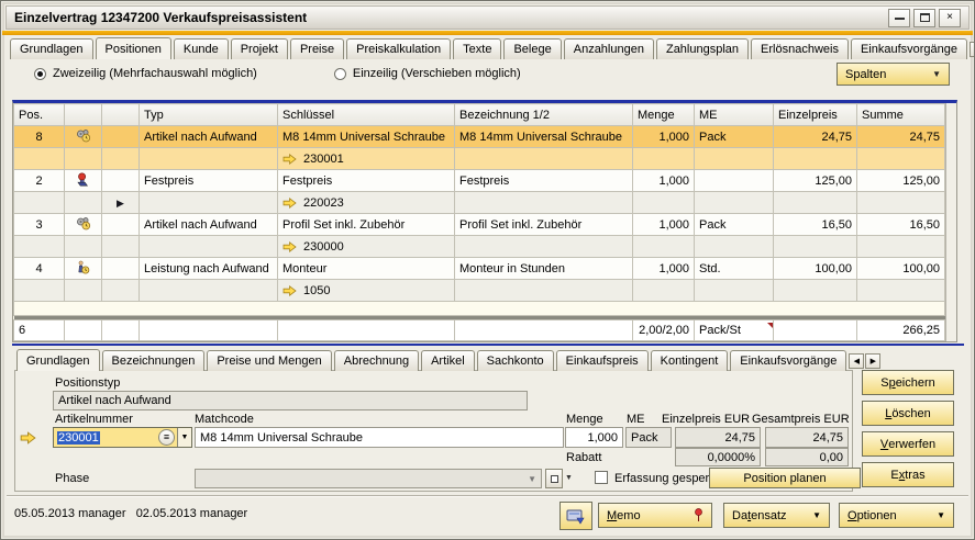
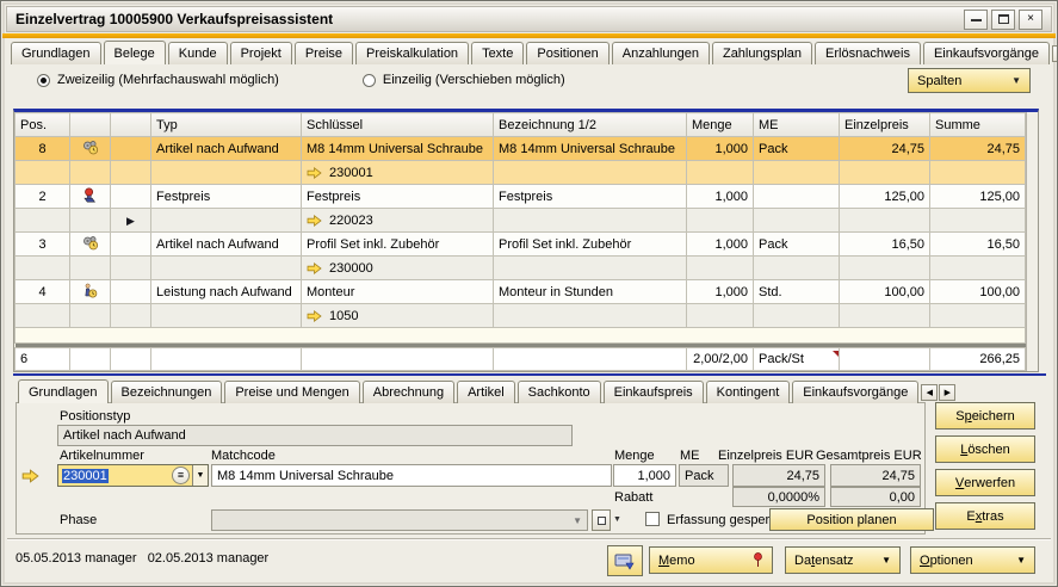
- Einzelvertrag 12347200 Verkaufspreisassistent
+ Einzelvertrag 10005900 Verkaufspreisassistent
  ×
  Grundlagen
- Positionen
+ Belege
  Kunde
  Projekt
  Preise
  Preiskalkulation
  Texte
- Belege
+ Positionen
  Anzahlungen
  Zahlungsplan
  Erlösnachweis
  Einkaufsvorgänge
  Zweizeilig (Mehrfachauswahl möglich)
  Einzeilig (Verschieben möglich)
  Spalten
  ▼
  Pos.			Typ	Schlüssel	Bezeichnung 1/2	Menge	ME	Einzelpreis	Summe
  8			Artikel nach Aufwand	M8 14mm Universal Schraube	M8 14mm Universal Schraube	1,000	Pack	24,75	24,75
  				230001
  2			Festpreis	Festpreis	Festpreis	1,000		125,00	125,00
  		▶		220023
  3			Artikel nach Aufwand	Profil Set inkl. Zubehör	Profil Set inkl. Zubehör	1,000	Pack	16,50	16,50
  				230000
  4			Leistung nach Aufwand	Monteur	Monteur in Stunden	1,000	Std.	100,00	100,00
  				1050
  6						2,00/2,00	Pack/St		266,25
  Grundlagen
  Bezeichnungen
  Preise und Mengen
  Abrechnung
  Artikel
  Sachkonto
  Einkaufspreis
  Kontingent
  Einkaufsvorgänge
  Positionstyp
  Artikel nach Aufwand
  Artikelnummer
  Matchcode
  230001
  ≡
  M8 14mm Universal Schraube
  Menge
  ME
  Einzelpreis EUR
  Gesamtpreis EUR
  1,000
  Pack
  24,75
  24,75
  Rabatt
  0,0000%
  0,00
  Phase
  ▼
  Erfassung gesper
  Position planen
  S
  p
  eichern
  L
  öschen
  V
  erwerfen
  E
  x
  tras
  05.05.2013 manager 02.05.2013 manager
  Memo
  Datensatz
  ▼
  Optionen
  ▼
